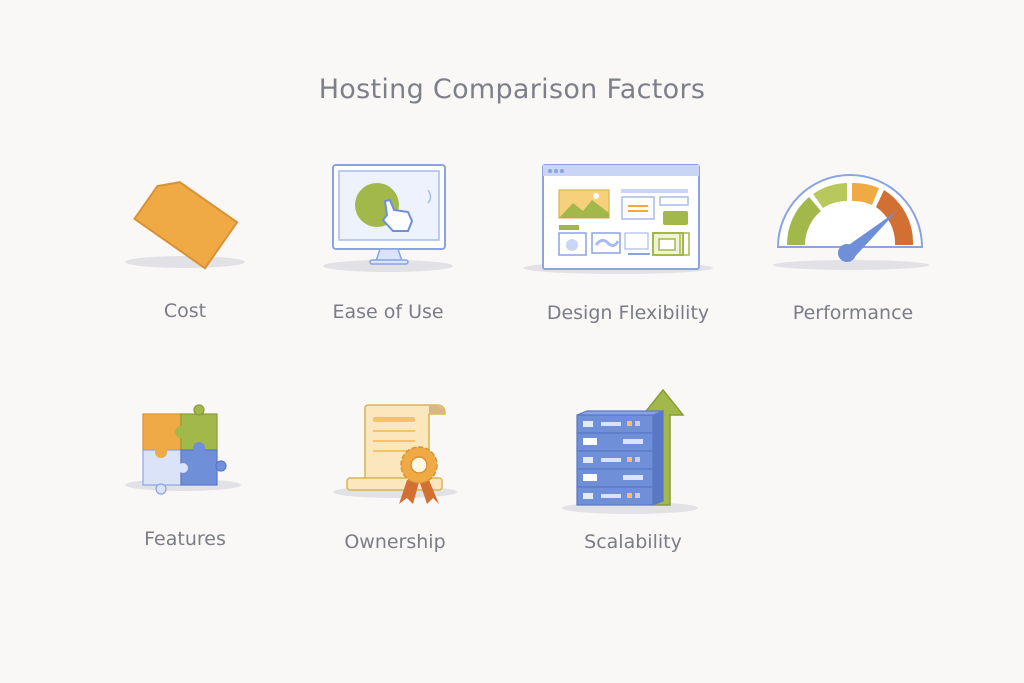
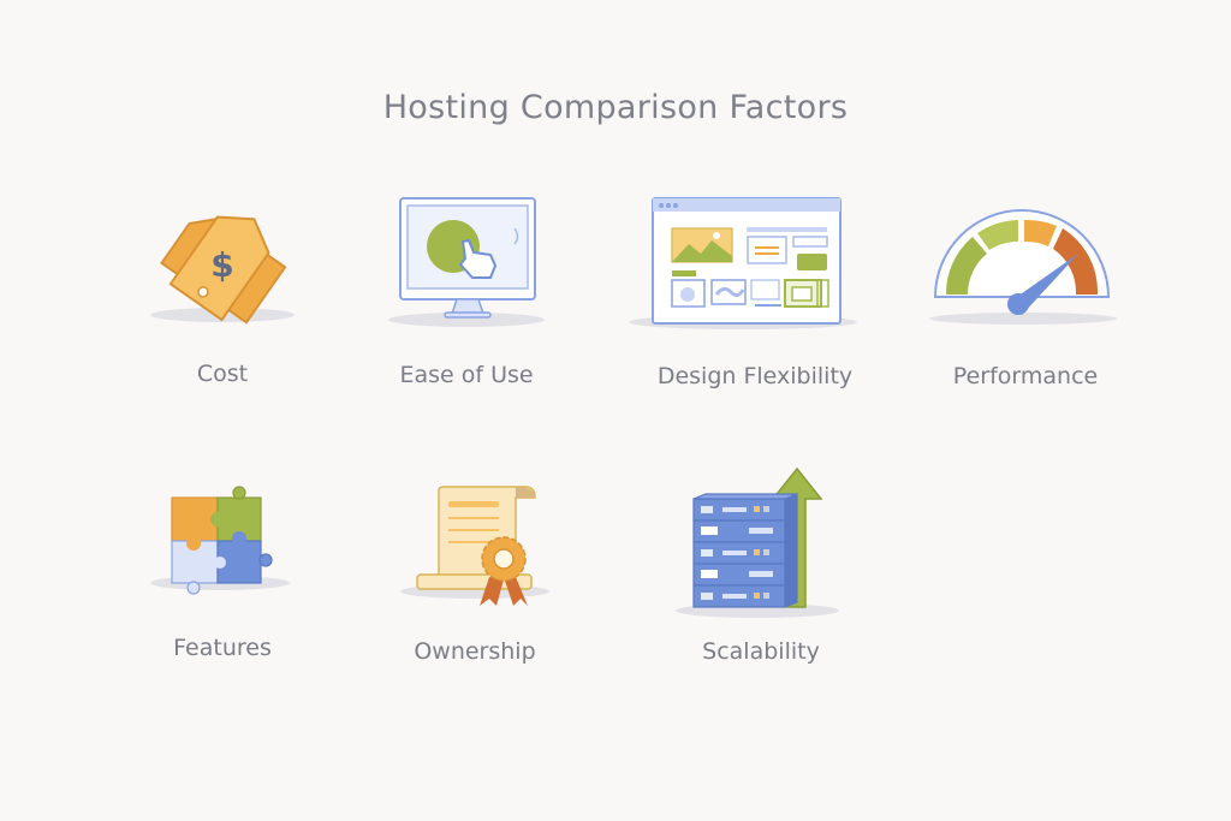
  Hosting Comparison Factors
+ $
  Cost
  Ease of Use
  Design Flexibility
  Performance
  Features
  Ownership
  Scalability
